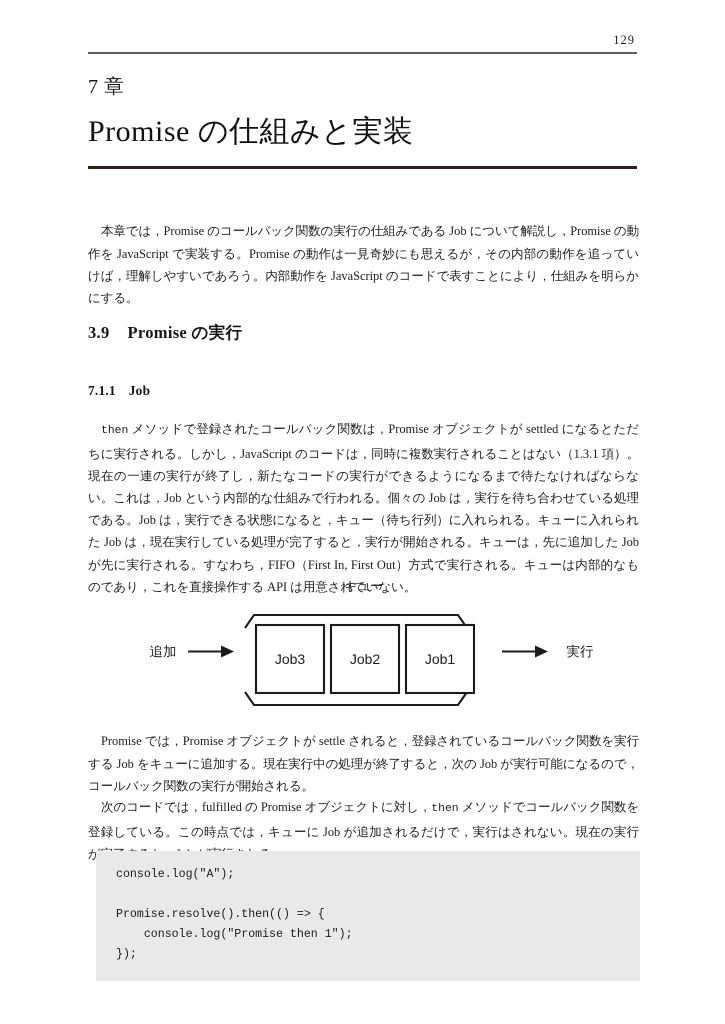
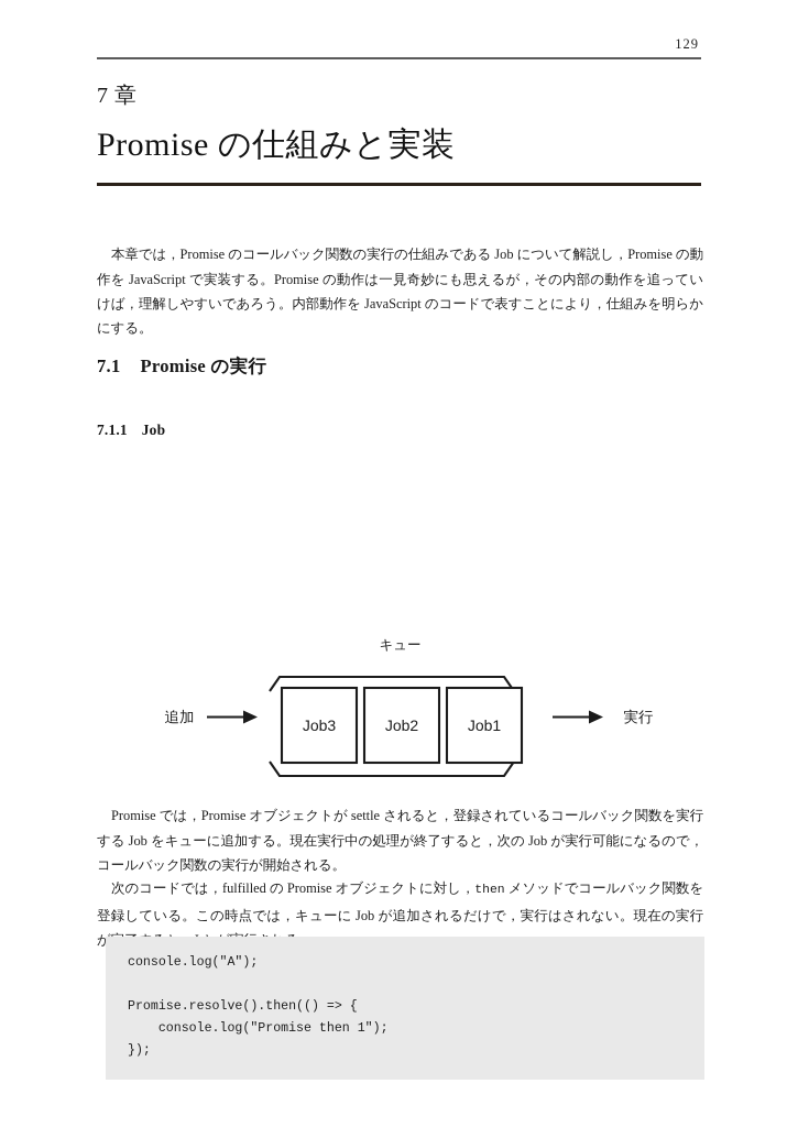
  129
  7 章
  Promise の仕組みと実装
  本章では，Promise のコールバック関数の実行の仕組みである Job について解説し，Promise の動作を JavaScript で実装する。Promise の動作は一見奇妙にも思えるが，その内部の動作を追っていけば，理解しやすいであろう。内部動作を JavaScript のコードで表すことにより，仕組みを明らかにする。
- 3.9 Promise の実行
+ 7.1 Promise の実行
  7.1.1 Job
- then メソッドで登録されたコールバック関数は，Promise オブジェクトが settled になるとただちに実行される。しかし，JavaScript のコードは，同時に複数実行されることはない（1.3.1 項）。現在の一連の実行が終了し，新たなコードの実行ができるようになるまで待たなければならない。これは，Job という内部的な仕組みで行われる。個々の Job は，実行を待ち合わせている処理である。Job は，実行できる状態になると，キュー（待ち行列）に入れられる。キューに入れられた Job は，現在実行している処理が完了すると，実行が開始される。キューは，先に追加した Job が先に実行される。すなわち，FIFO（First In, First Out）方式で実行される。キューは内部的なものであり，これを直接操作する API は用意されていない。
  キュー
  追加
  Job3
  Job2
  Job1
  実行
  Promise では，Promise オブジェクトが settle されると，登録されているコールバック関数を実行する Job をキューに追加する。現在実行中の処理が終了すると，次の Job が実行可能になるので，コールバック関数の実行が開始される。
  次のコードでは，fulfilled の Promise オブジェクトに対し，then メソッドでコールバック関数を登録している。この時点では，キューに Job が追加されるだけで，実行はされない。現在の実行が
  console.log("A");
  Promise.resolve().then(() => {
  console.log("Promise then 1");
  });
